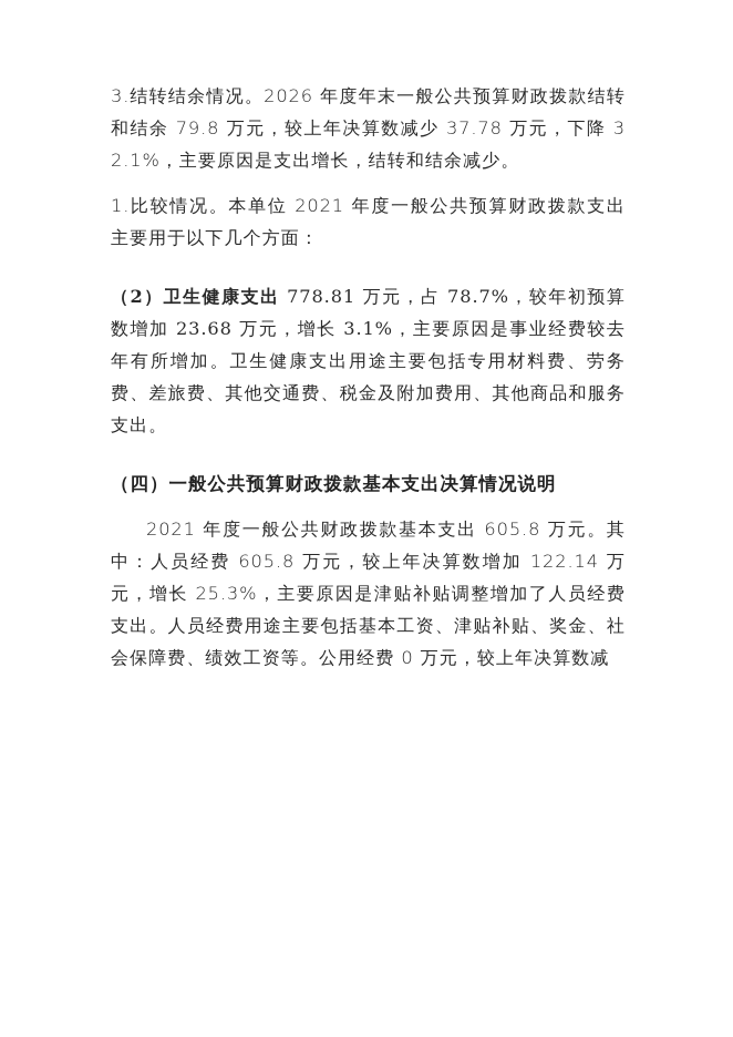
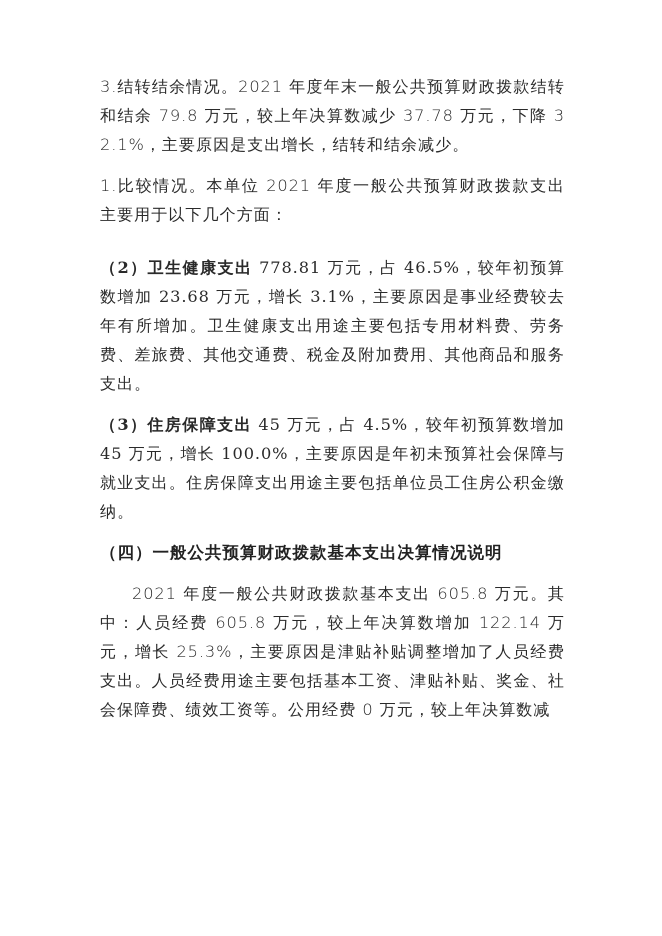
- 3.结转结余情况。2026 年度年末一般公共预算财政拨款结转和结余 79.8 万元，较上年决算数减少 37.78 万元，下降 32.1%，主要原因是支出增长，结转和结余减少。
+ 3.结转结余情况。2021 年度年末一般公共预算财政拨款结转和结余 79.8 万元，较上年决算数减少 37.78 万元，下降 32.1%，主要原因是支出增长，结转和结余减少。
  1.比较情况。本单位 2021 年度一般公共预算财政拨款支出主要用于以下几个方面：
- （2）卫生健康支出 778.81 万元，占 78.7%，较年初预算数增加 23.68 万元，增长 3.1%，主要原因是事业经费较去年有所增加。卫生健康支出用途主要包括专用材料费、劳务费、差旅费、其他交通费、税金及附加费用、其他商品和服务支出。
+ （2）卫生健康支出 778.81 万元，占 46.5%，较年初预算数增加 23.68 万元，增长 3.1%，主要原因是事业经费较去年有所增加。卫生健康支出用途主要包括专用材料费、劳务费、差旅费、其他交通费、税金及附加费用、其他商品和服务支出。
+ （3）住房保障支出 45 万元，占 4.5%，较年初预算数增加 45 万元，增长 100.0%，主要原因是年初未预算社会保障与就业支出。住房保障支出用途主要包括单位员工住房公积金缴纳。
  （四）一般公共预算财政拨款基本支出决算情况说明
  2021 年度一般公共财政拨款基本支出 605.8 万元。其中：人员经费 605.8 万元，较上年决算数增加 122.14 万元，增长 25.3%，主要原因是津贴补贴调整增加了人员经费支出。人员经费用途主要包括基本工资、津贴补贴、奖金、社会保障费、绩效工资等。公用经费 0 万元，较上年决算数减
